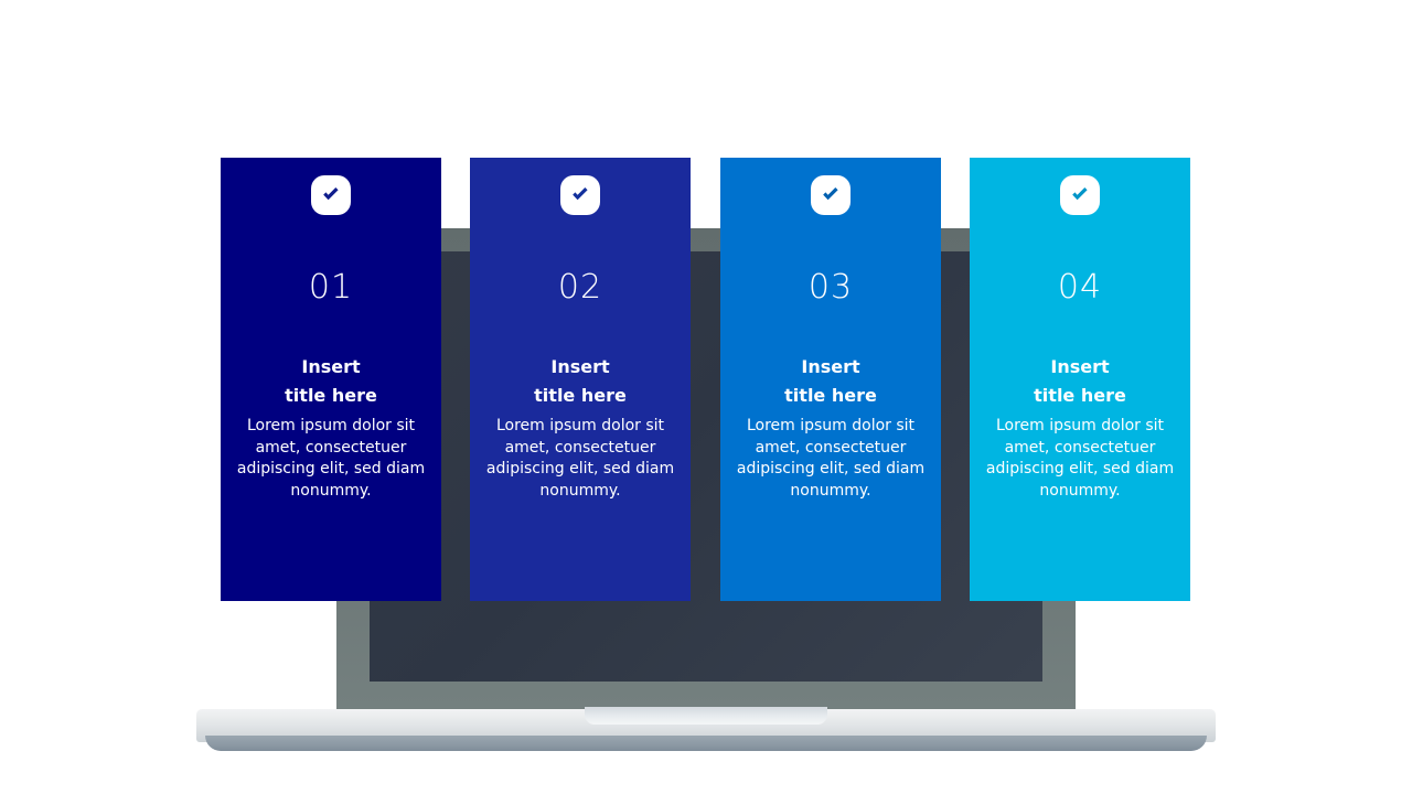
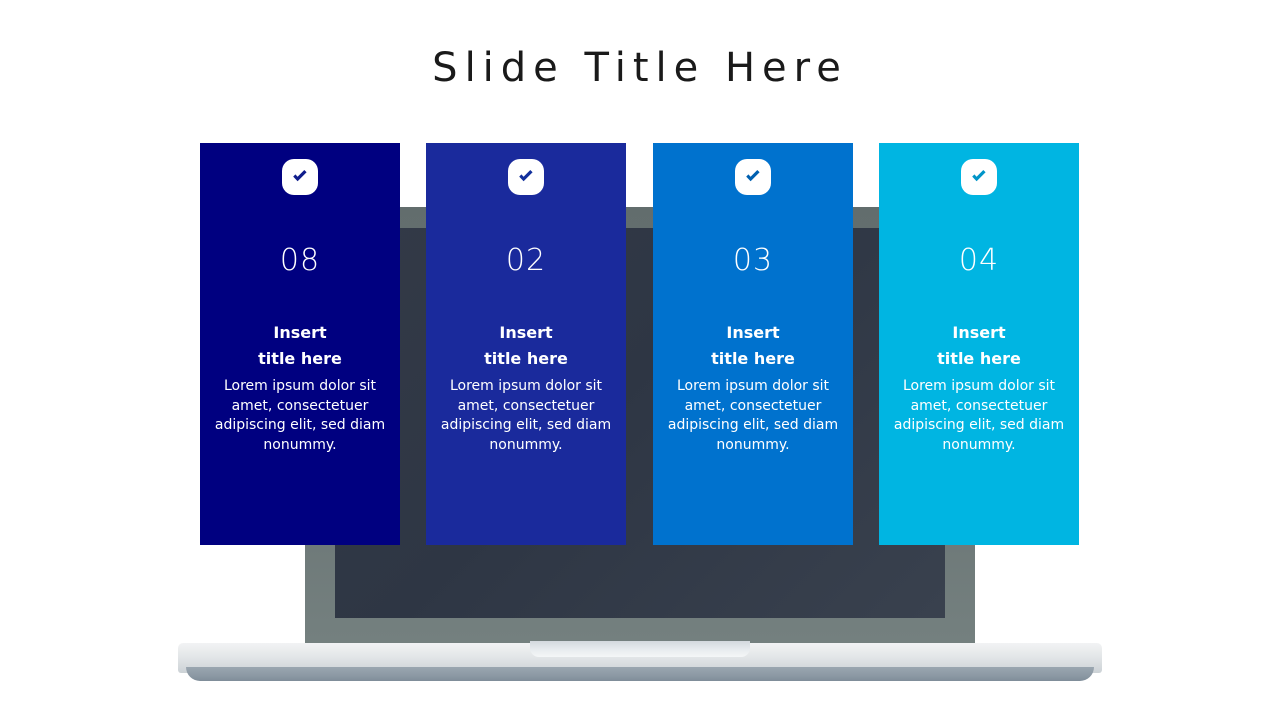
+ Slide Title Here
- 01
+ 08
  Insert
  title here
  Lorem ipsum dolor sit amet, consectetuer adipiscing elit, sed diam nonummy.
  02
  Insert
  title here
  Lorem ipsum dolor sit amet, consectetuer adipiscing elit, sed diam nonummy.
  03
  Insert
  title here
  Lorem ipsum dolor sit amet, consectetuer adipiscing elit, sed diam nonummy.
  04
  Insert
  title here
  Lorem ipsum dolor sit amet, consectetuer adipiscing elit, sed diam nonummy.
